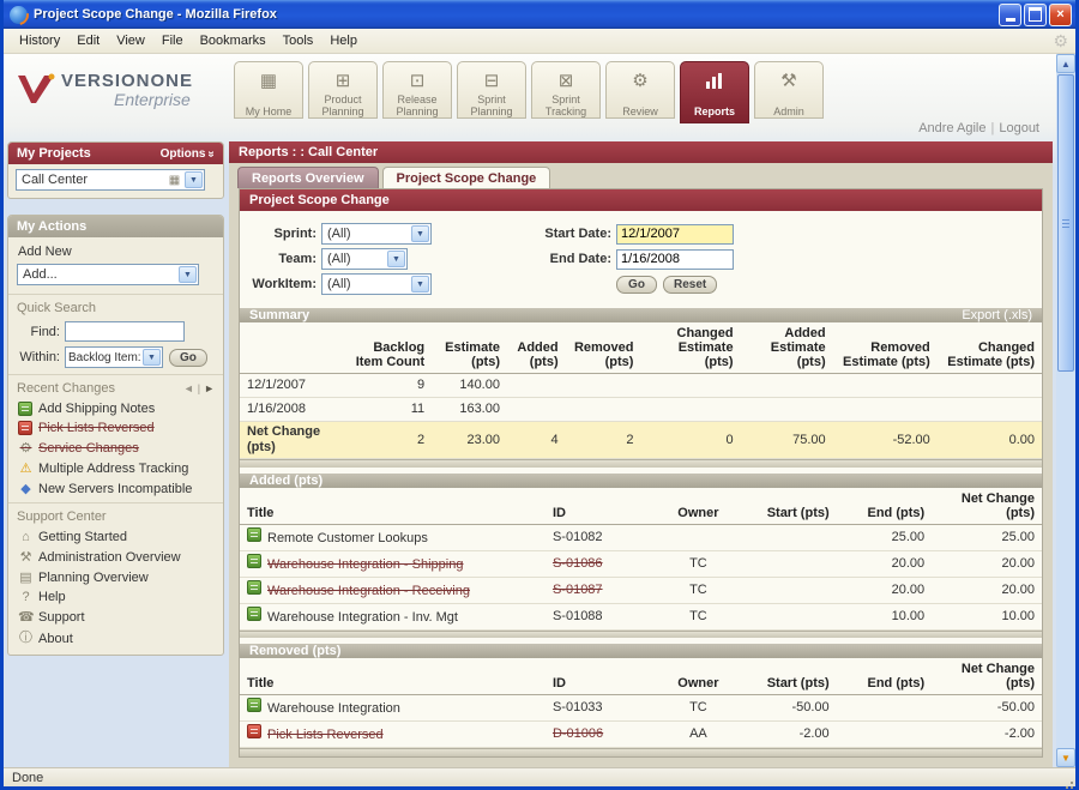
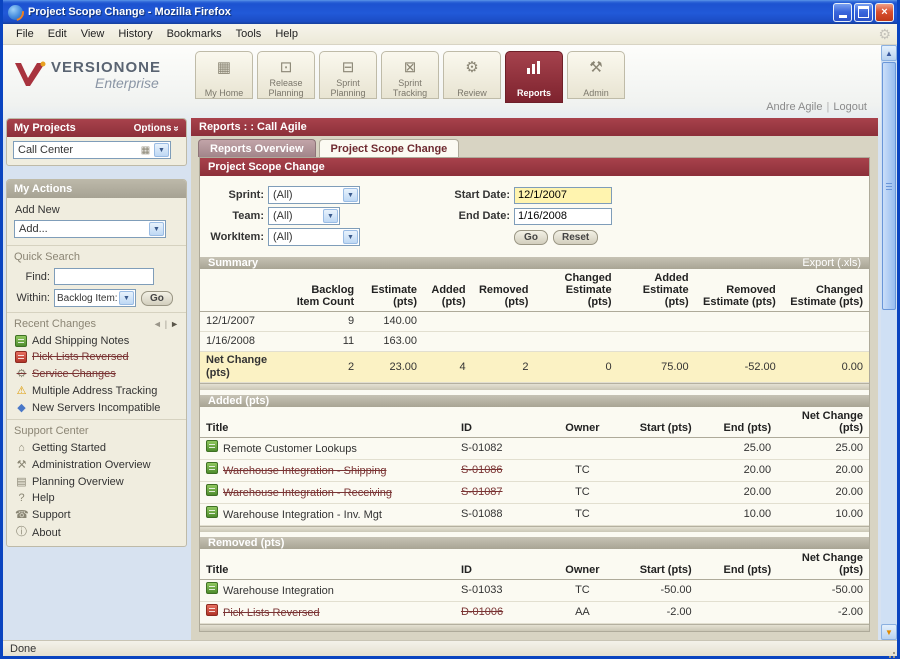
  Project Scope Change - Mozilla Firefox
  ×
- History
+ File
  Edit
  View
- File
+ History
  Bookmarks
  Tools
  Help
  ⚙
  VERSIONONE
  Enterprise
  ▦
  My Home
- ⊞
- Product Planning
  ⊡
  Release Planning
  ⊟
  Sprint Planning
  ⊠
  Sprint Tracking
  ⚙
  Review
  Reports
  ⚒
  Admin
  Andre Agile | Logout
  My Projects
  Options
  Call Center
  ▦
  My Actions
  Add New
  Add...
  Quick Search
  Find:
  Within:
  Backlog Item:
  Go
  Recent Changes
  ◄
  |
  ►
  Add Shipping Notes
  Pick Lists Reversed
  ⚙
  Service Changes
  ⚠
  Multiple Address Tracking
  ◆
  New Servers Incompatible
  Support Center
  ⌂
  Getting Started
  ⚒
  Administration Overview
  ▤
  Planning Overview
  ?
  Help
  ☎
  Support
  ⓘ
  About
- Reports : : Call Center
+ Reports : : Call Agile
  Reports Overview
  Project Scope Change
  Project Scope Change
  Sprint:
  (All)
  Start Date:
  12/1/2007
  Team:
  (All)
  End Date:
  1/16/2008
  WorkItem:
  (All)
  Go
  Reset
  Summary
  Export (.xls)
  	Backlog Item Count	Estimate (pts)	Added (pts)	Removed (pts)	Changed Estimate (pts)	Added Estimate (pts)	Removed Estimate (pts)	Changed Estimate (pts)
  12/1/2007	9	140.00
  1/16/2008	11	163.00
  Net Change (pts)	2	23.00	4	2	0	75.00	-52.00	0.00
  Added (pts)
  Title	ID	Owner	Start (pts)	End (pts)	Net Change (pts)
  Remote Customer Lookups	S-01082			25.00	25.00
  Warehouse Integration - Shipping	S-01086	TC		20.00	20.00
  Warehouse Integration - Receiving	S-01087	TC		20.00	20.00
  Warehouse Integration - Inv. Mgt	S-01088	TC		10.00	10.00
  Removed (pts)
  Title	ID	Owner	Start (pts)	End (pts)	Net Change (pts)
  Warehouse Integration	S-01033	TC	-50.00		-50.00
  Pick Lists Reversed	D-01006	AA	-2.00		-2.00
  ▲
  ▼
  Done
